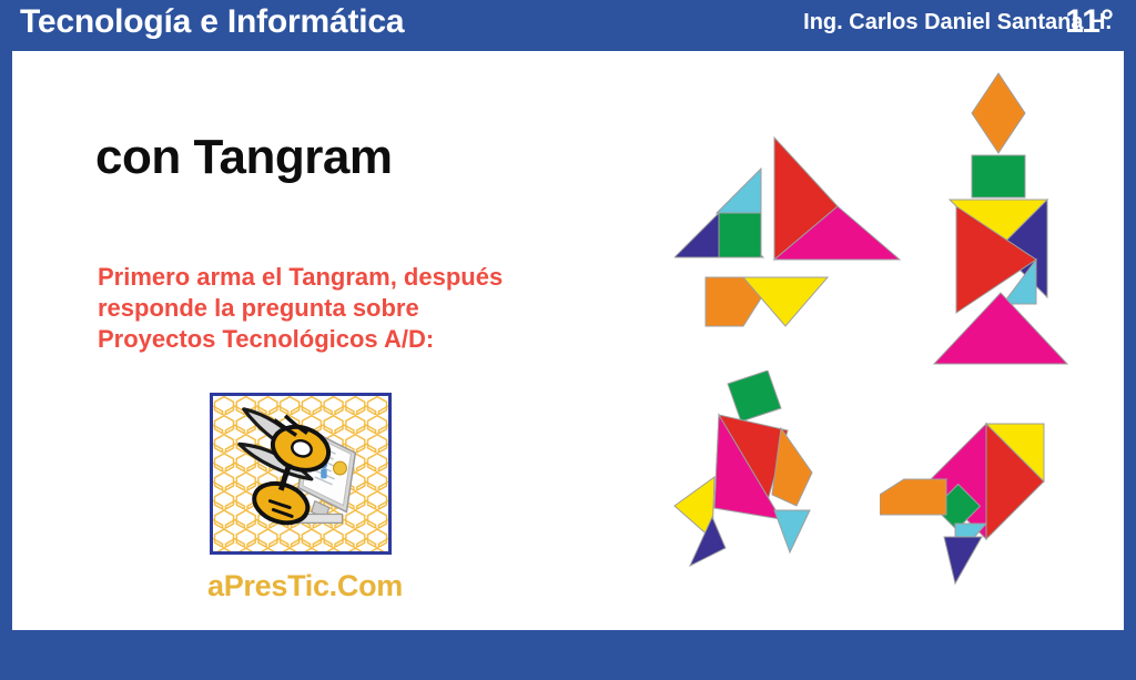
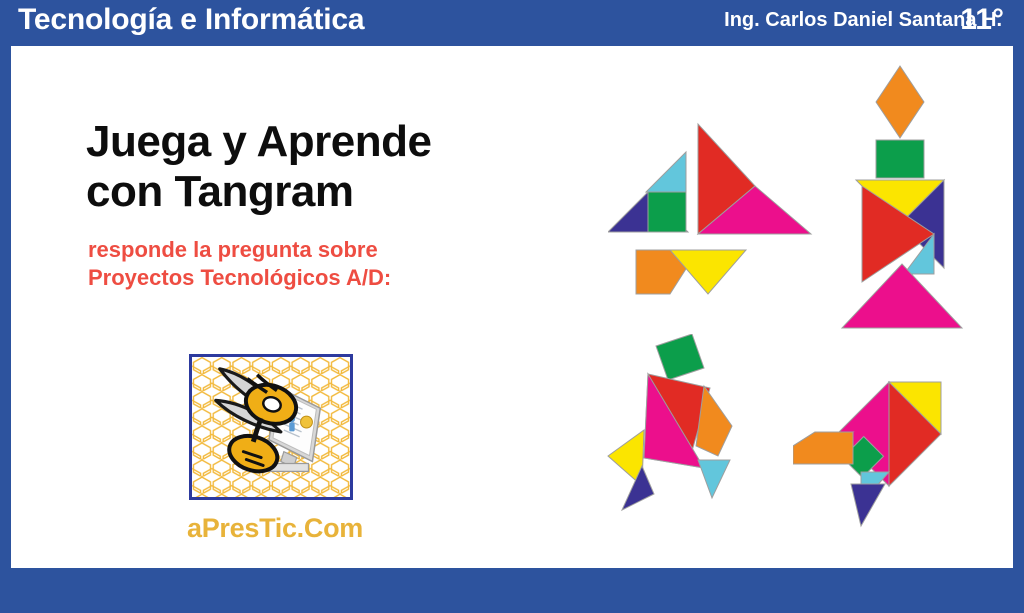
  Tecnología e Informática
  11°
+ Juega y Aprende
  con Tangram
- Primero arma el Tangram, después
  responde la pregunta sobre
  Proyectos Tecnológicos A/D:
  aPresTic.Com
  Ing. Carlos Daniel Santana H.
